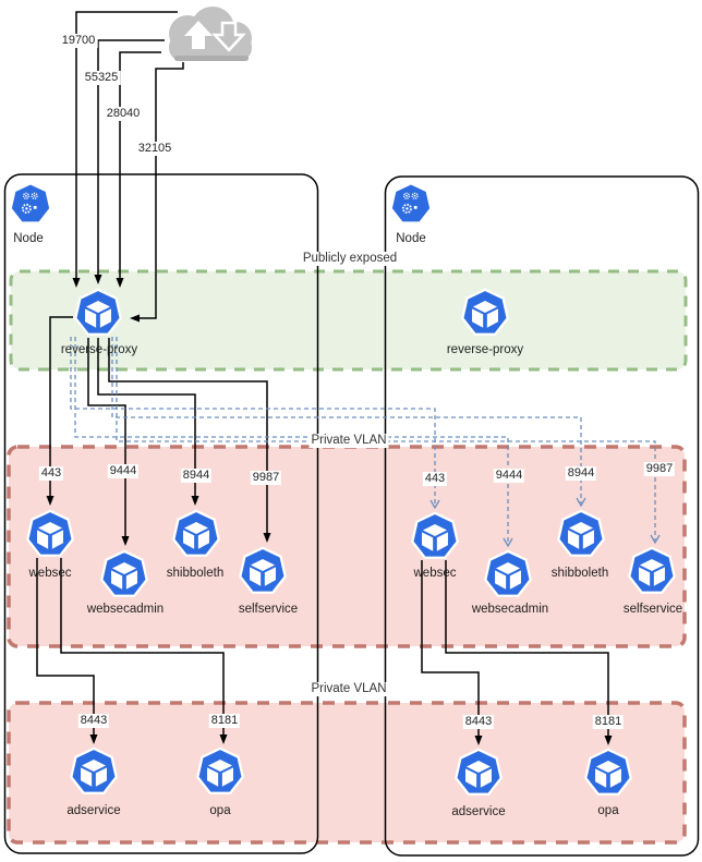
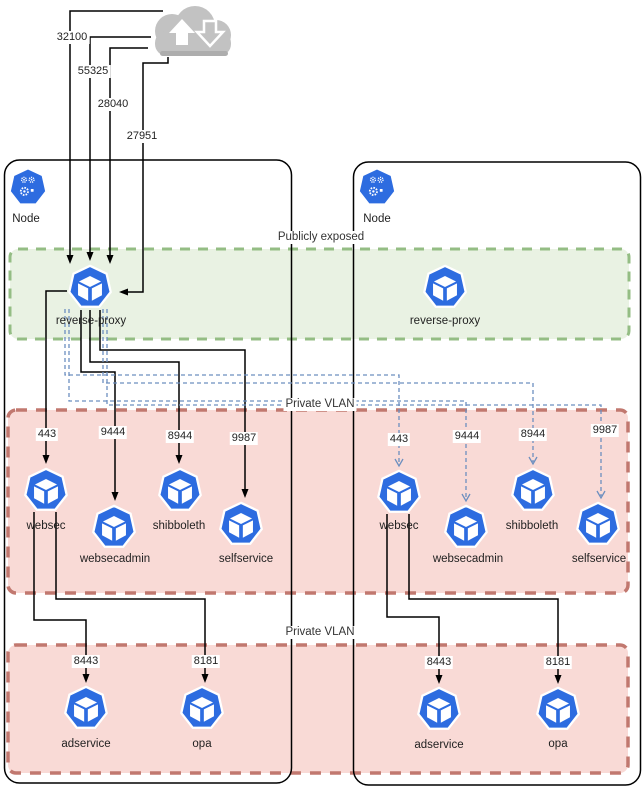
- 19700
+ 32100
  55325
  28040
- 32105
+ 27951
  Publicly exposed
  Private VLAN
  Private VLAN
  Node
  Node
  reverse-proxy
  reverse-proxy
  443
  9444
  8944
  9987
  443
  9444
  8944
  9987
  websec
  websecadmin
  shibboleth
  selfservice
  websec
  websecadmin
  shibboleth
  selfservice
  8443
  8181
  8443
  8181
  adservice
  opa
  adservice
  opa
